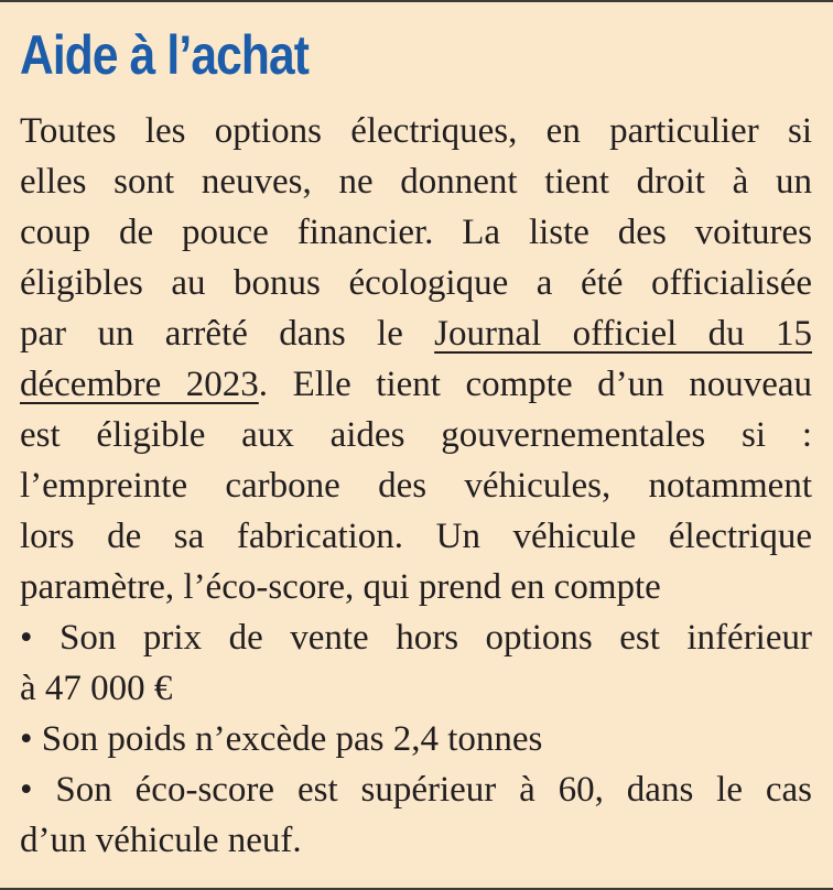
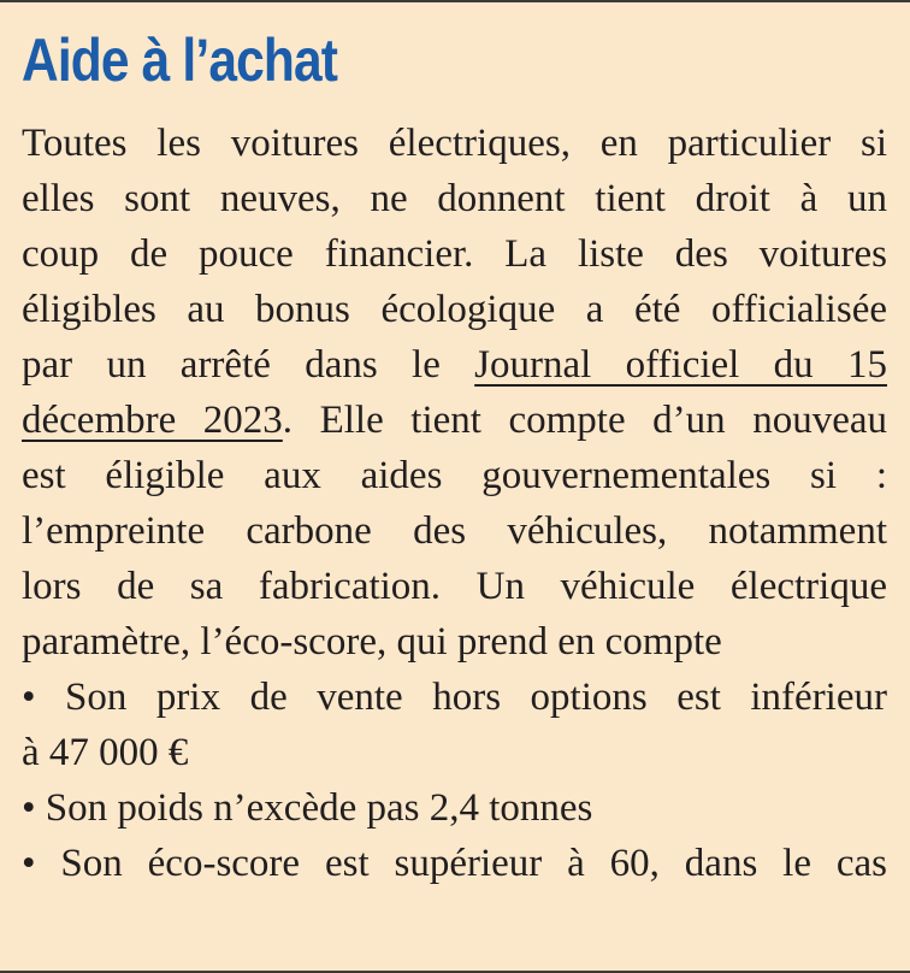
  Aide à l’achat
- Toutes les options électriques, en particulier si
+ Toutes les voitures électriques, en particulier si
  elles sont neuves, ne donnent tient droit à un
  coup de pouce financier. La liste des voitures
  éligibles au bonus écologique a été officialisée
  par un arrêté dans le Journal officiel du 15
  décembre 2023. Elle tient compte d’un nouveau
  est éligible aux aides gouvernementales si :
  l’empreinte carbone des véhicules, notamment
  lors de sa fabrication. Un véhicule électrique
  paramètre, l’éco-score, qui prend en compte
  • Son prix de vente hors options est inférieur
  à 47 000 €
  • Son poids n’excède pas 2,4 tonnes
  • Son éco-score est supérieur à 60, dans le cas
- d’un véhicule neuf.
